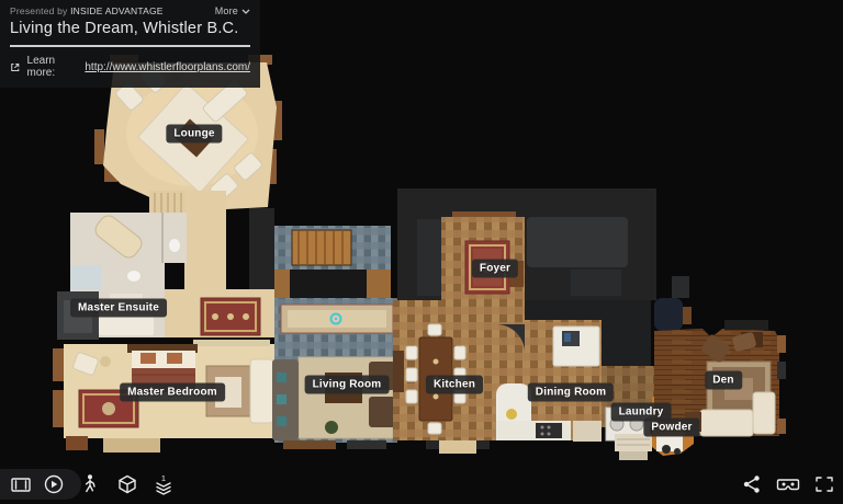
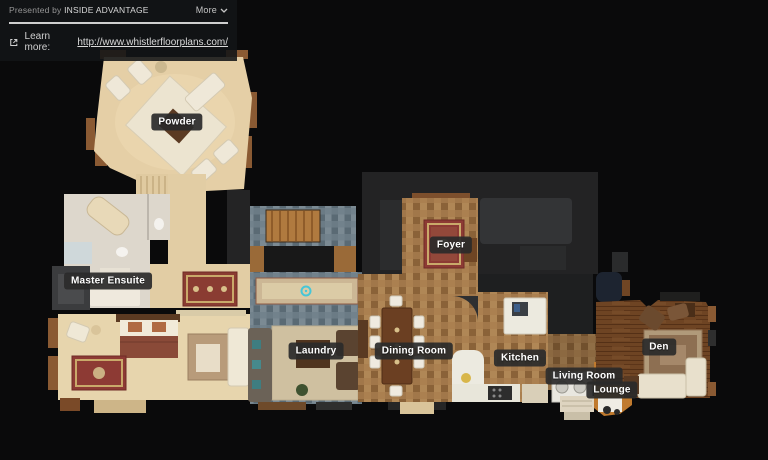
- Lounge
+ Powder
  Master Ensuite
- Master Bedroom
- Living Room
+ Laundry
- Kitchen
+ Dining Room
  Foyer
- Dining Room
+ Kitchen
- Laundry
+ Living Room
- Powder
+ Lounge
  Den
  Presented by INSIDE ADVANTAGE
  More
- Living the Dream, Whistler B.C.
  Learn more:
  http://www.whistlerfloorplans.com/
- 1
